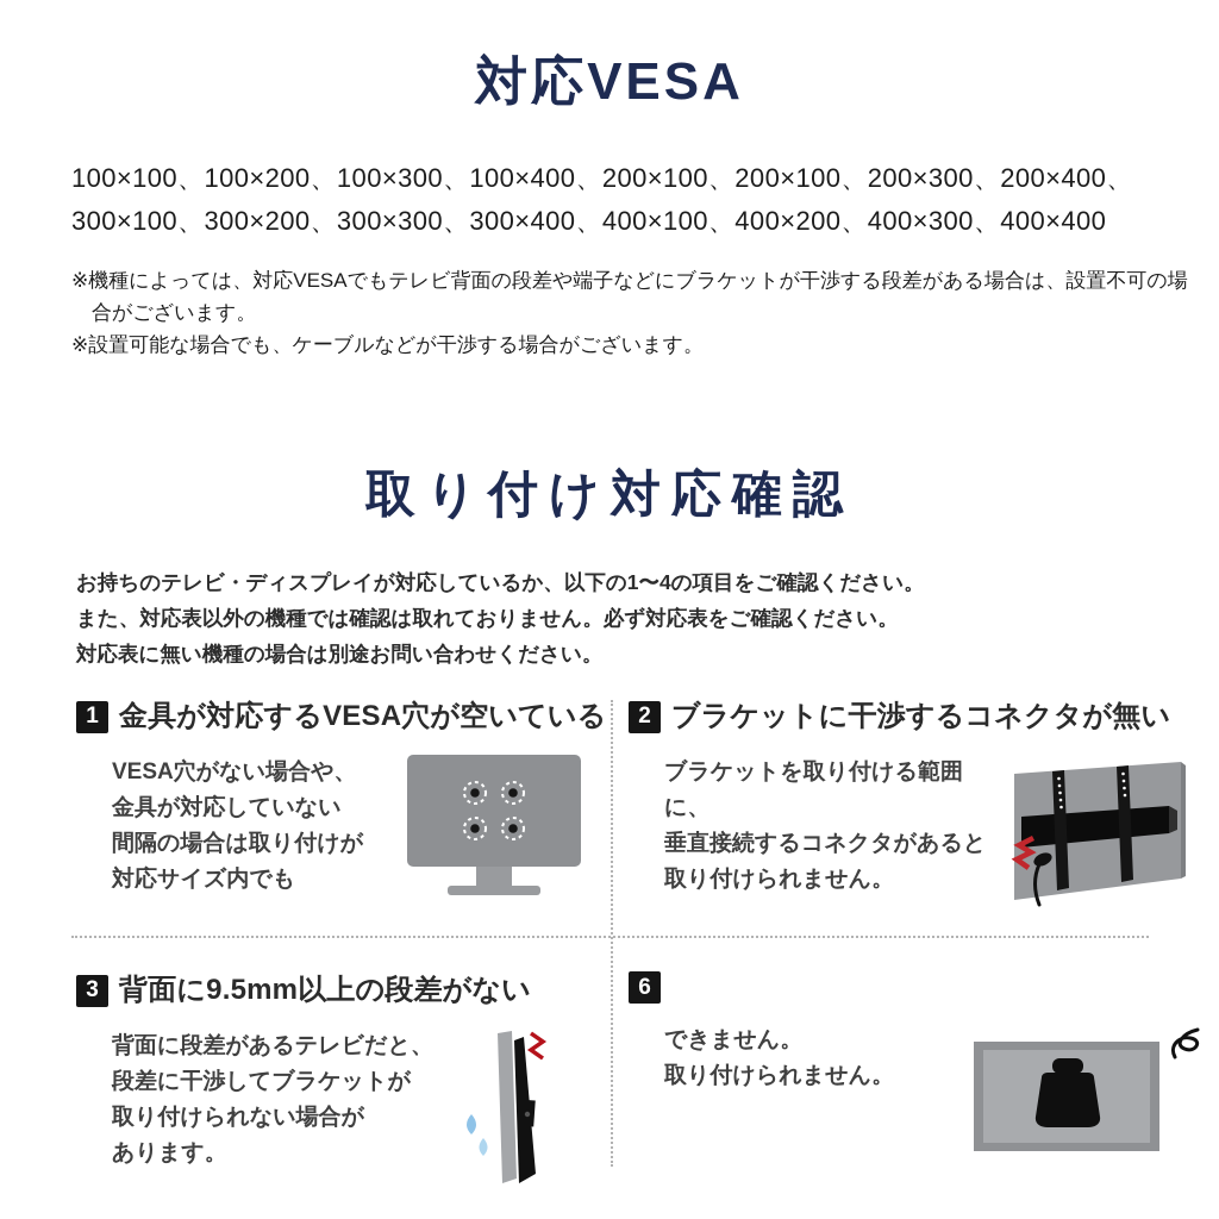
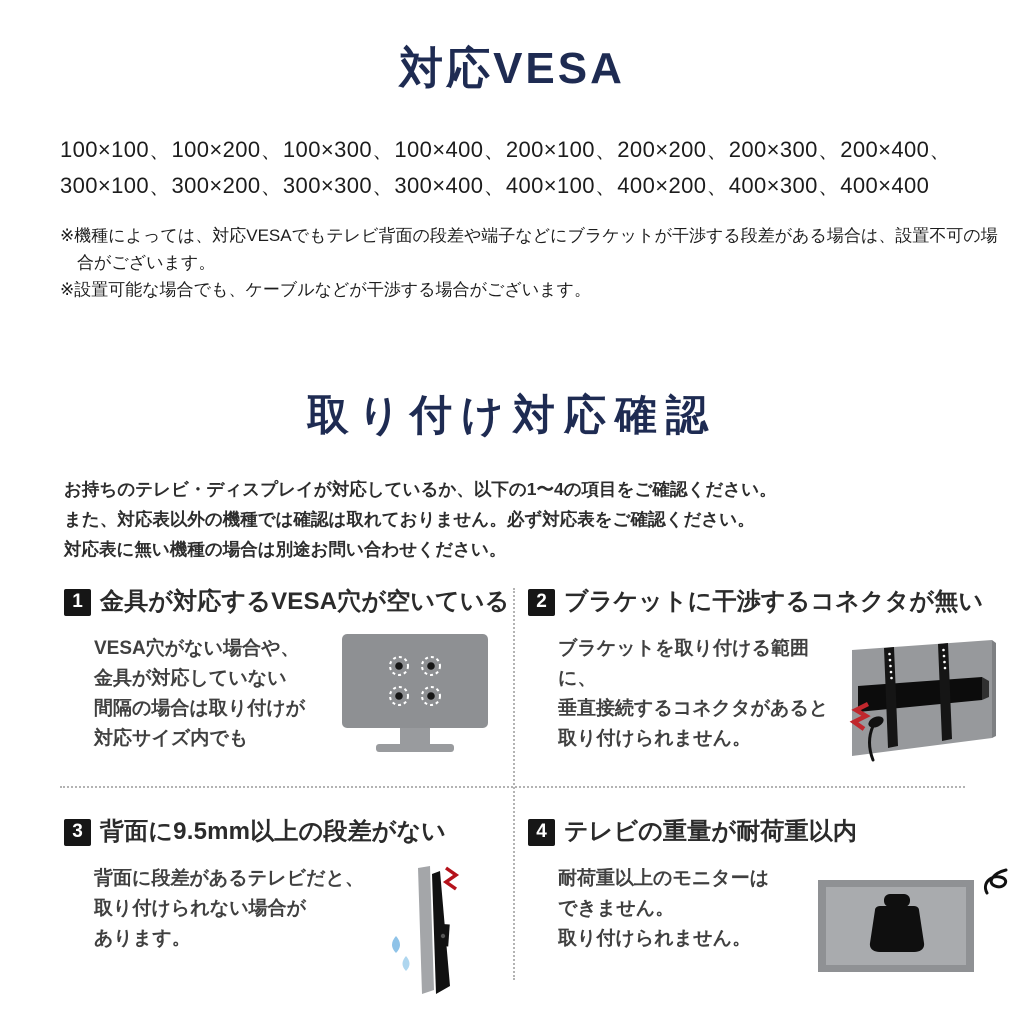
  対応VESA
- 100×100、100×200、100×300、100×400、200×100、200×100、200×300、200×400、
+ 100×100、100×200、100×300、100×400、200×100、200×200、200×300、200×400、
  300×100、300×200、300×300、300×400、400×100、400×200、400×300、400×400
  ※機種によっては、対応VESAでもテレビ背面の段差や端子などにブラケットが干渉する段差がある場合は、設置不可の場合がございます。
  ※設置可能な場合でも、ケーブルなどが干渉する場合がございます。
  取り付け対応確認
  お持ちのテレビ・ディスプレイが対応しているか、以下の1〜4の項目をご確認ください。
  また、対応表以外の機種では確認は取れておりません。必ず対応表をご確認ください。
  対応表に無い機種の場合は別途お問い合わせください。
  1
  金具が対応するVESA穴が空いている
  VESA穴がない場合や、
  金具が対応していない
  間隔の場合は取り付けが
  対応サイズ内でも
  2
  ブラケットに干渉するコネクタが無い
  ブラケットを取り付ける範囲に、
  垂直接続するコネクタがあると
  取り付けられません。
  3
  背面に9.5mm以上の段差がない
  背面に段差があるテレビだと、
- 段差に干渉してブラケットが
  取り付けられない場合が
  あります。
- 6
+ 4
+ テレビの重量が耐荷重以内
+ 耐荷重以上のモニターは
  できません。
  取り付けられません。
